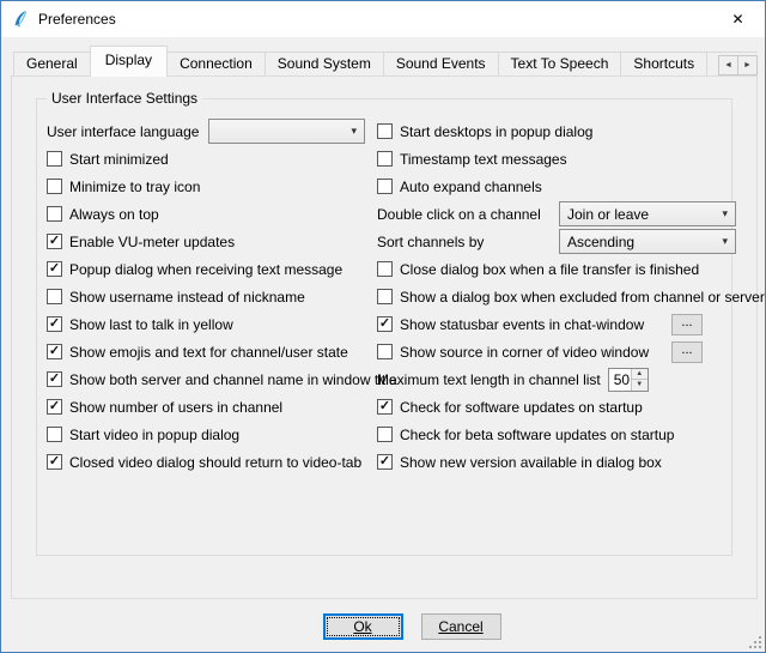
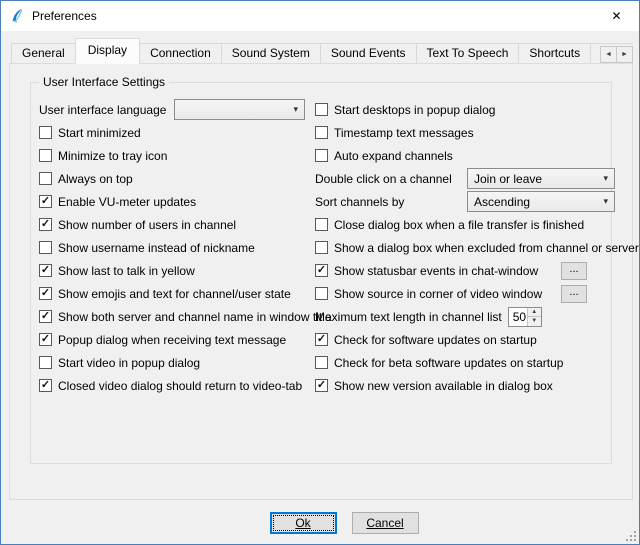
  Preferences
  ✕
  General
  Display
  Connection
  Sound System
  Sound Events
  Text To Speech
  Shortcuts
  User Interface Settings
  User interface language
  ▾
  Start minimized
  Minimize to tray icon
  Always on top
  ✓
  Enable VU-meter updates
  ✓
- Popup dialog when receiving text message
+ Show number of users in channel
  Show username instead of nickname
  ✓
  Show last to talk in yellow
  ✓
  Show emojis and text for channel/user state
  ✓
  Show both server and channel name in window title
  ✓
- Show number of users in channel
+ Popup dialog when receiving text message
  Start video in popup dialog
  ✓
  Closed video dialog should return to video-tab
  Start desktops in popup dialog
  Timestamp text messages
  Auto expand channels
  Double click on a channel
  Join or leave
  ▾
  Sort channels by
  Ascending
  ▾
  Close dialog box when a file transfer is finished
  Show a dialog box when excluded from channel or server
  ✓
  Show statusbar events in chat-window
  ...
  Show source in corner of video window
  ...
  Maximum text length in channel list
  50
  ✓
  Check for software updates on startup
  Check for beta software updates on startup
  ✓
  Show new version available in dialog box
  Ok
  Cancel
